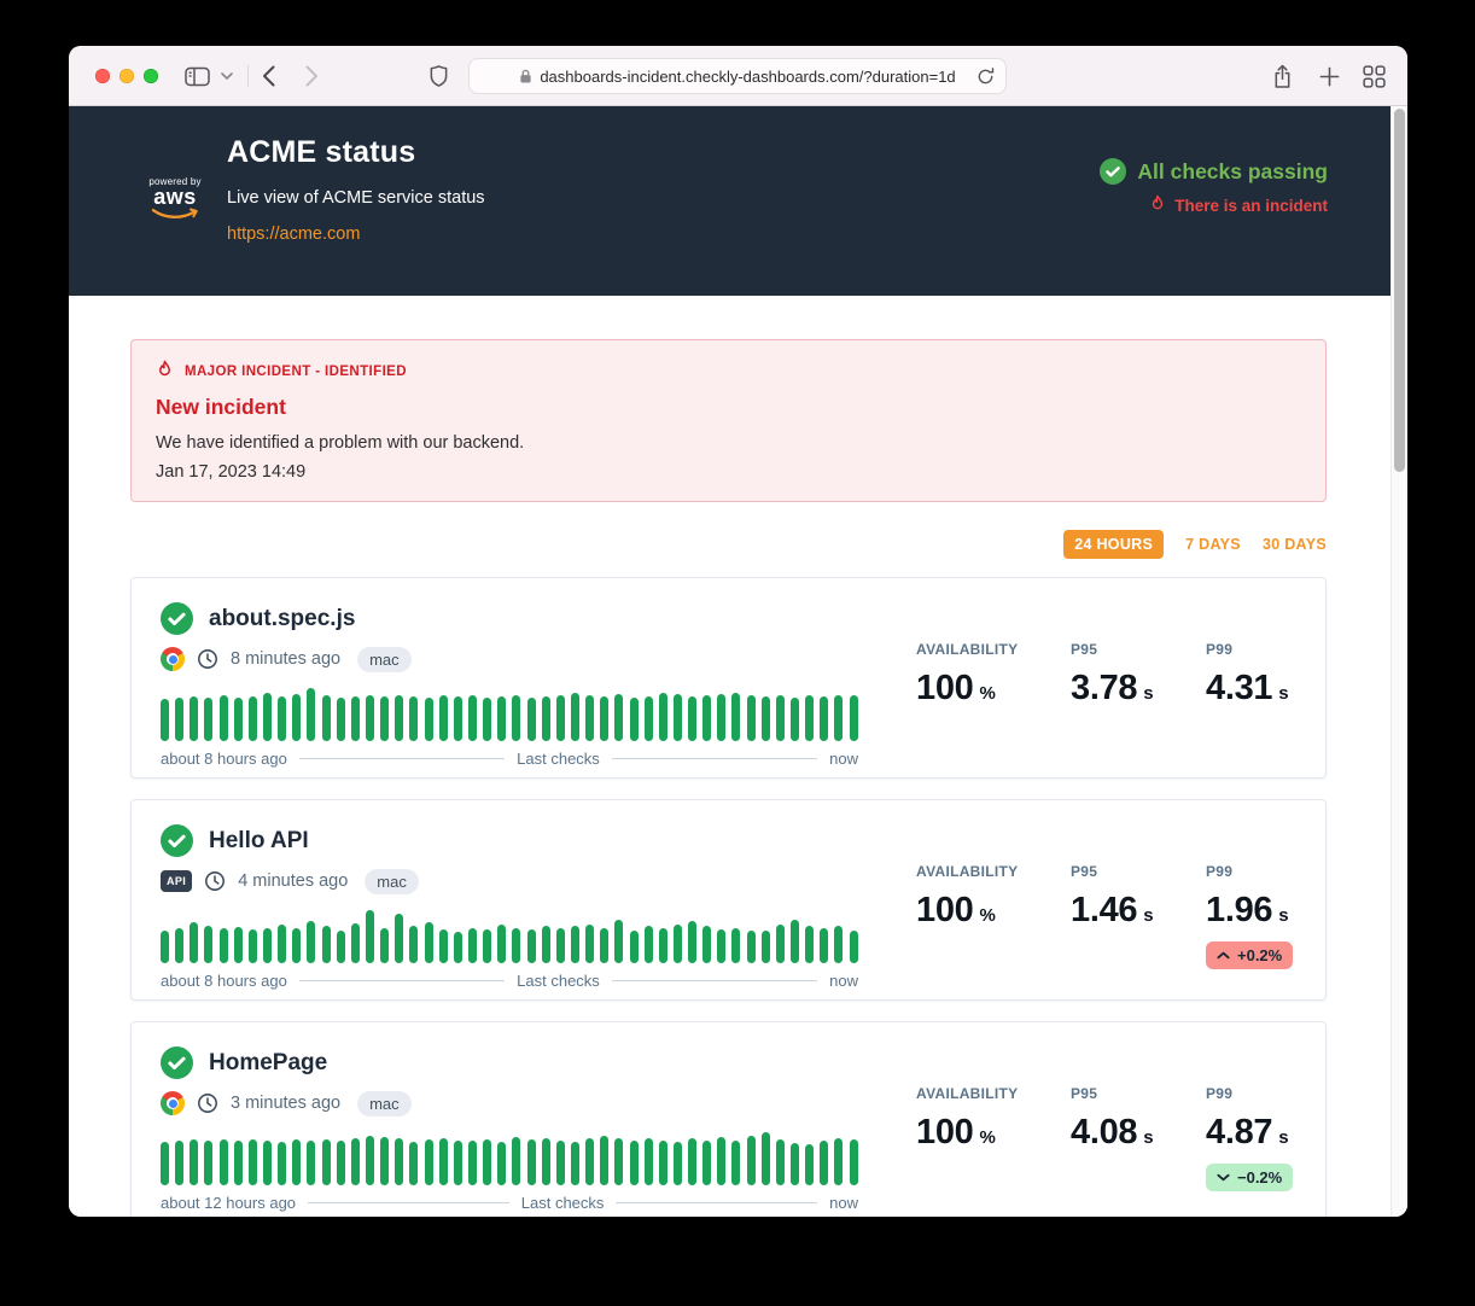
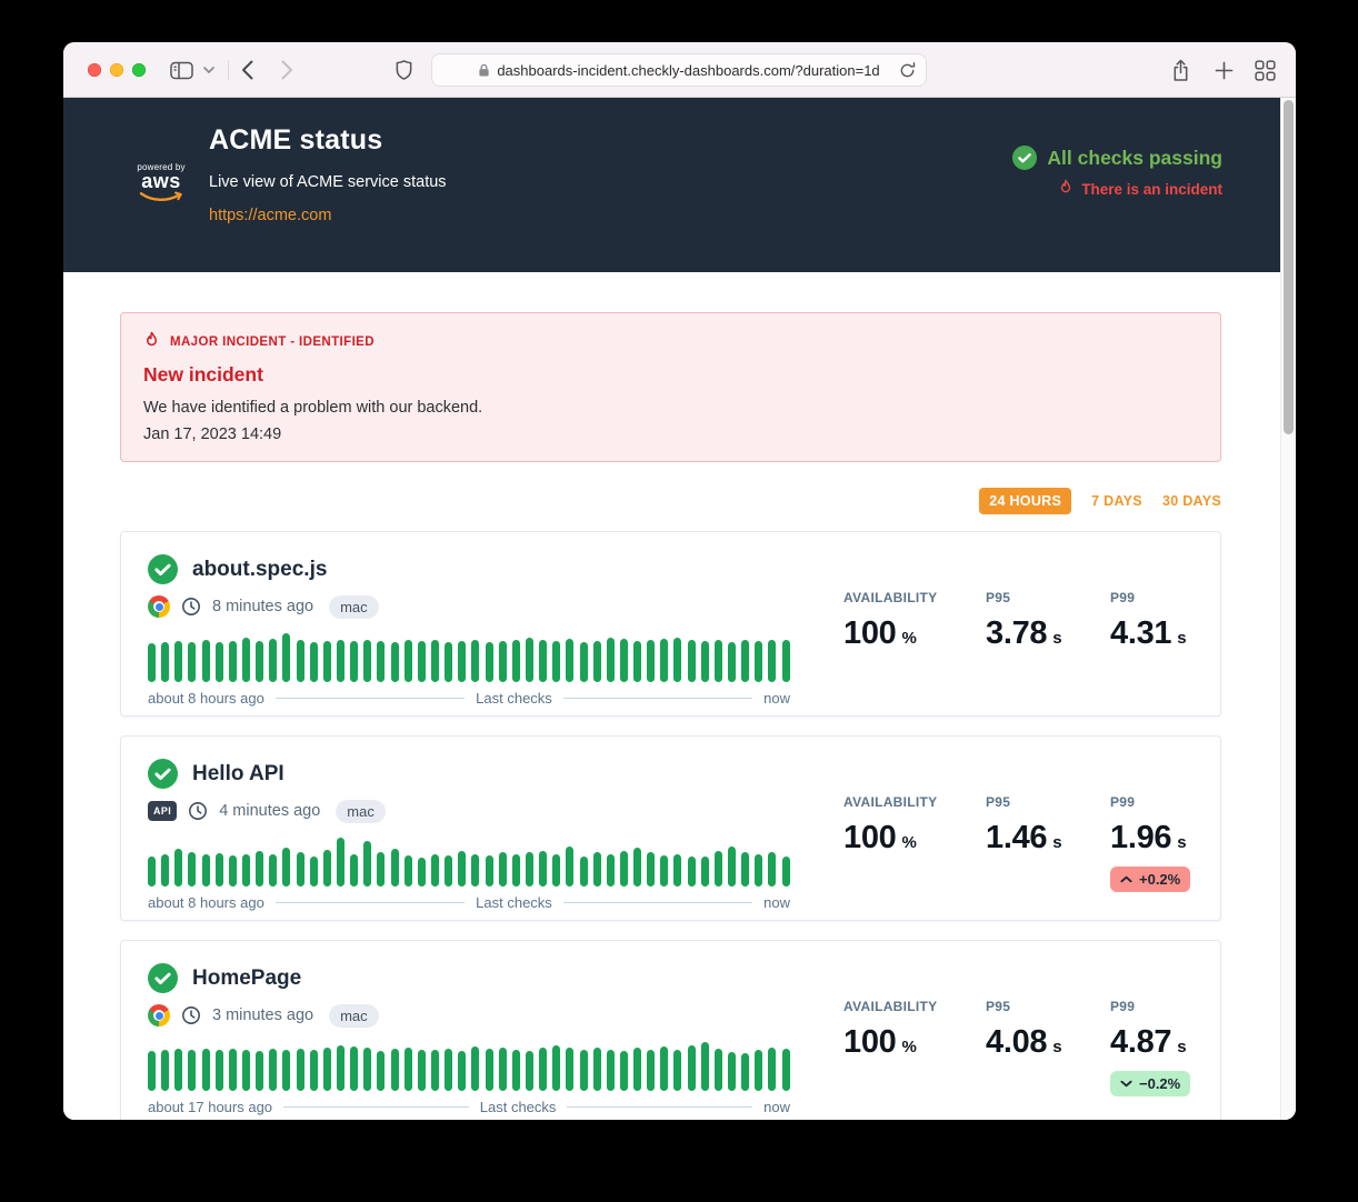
  dashboards-incident.checkly-dashboards.com/?duration=1d
  powered by
  aws
  ACME status
  Live view of ACME service status
  https://acme.com
  All checks passing
  There is an incident
  MAJOR INCIDENT - IDENTIFIED
  New incident
  We have identified a problem with our backend.
  Jan 17, 2023 14:49
  24 HOURS
  7 DAYS
  30 DAYS
  about.spec.js
  8 minutes ago
  mac
  about 8 hours ago
  Last checks
  now
  AVAILABILITY
  100
  %
  P95
  3.78
  s
  P99
  4.31
  s
  Hello API
  API
  4 minutes ago
  mac
  about 8 hours ago
  Last checks
  now
  AVAILABILITY
  100
  %
  P95
  1.46
  s
  P99
  1.96
  s
  +0.2%
  HomePage
  3 minutes ago
  mac
- about 12 hours ago
+ about 17 hours ago
  Last checks
  now
  AVAILABILITY
  100
  %
  P95
  4.08
  s
  P99
  4.87
  s
  −0.2%
